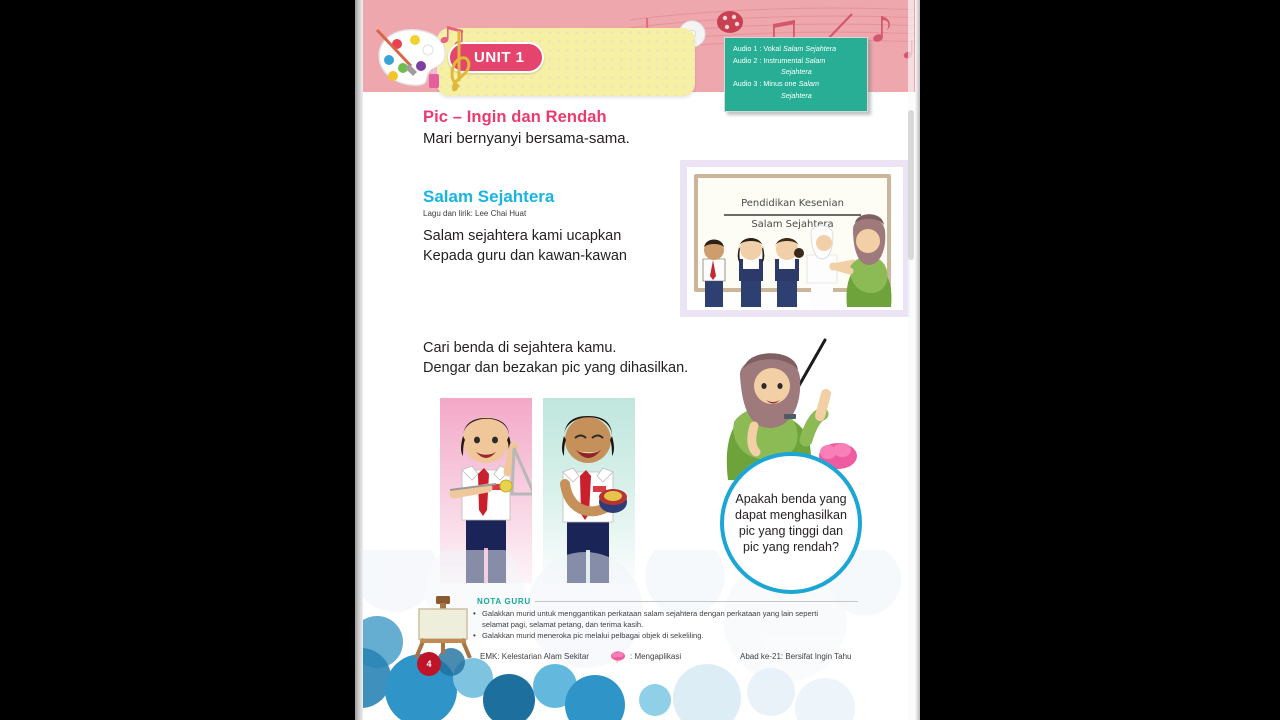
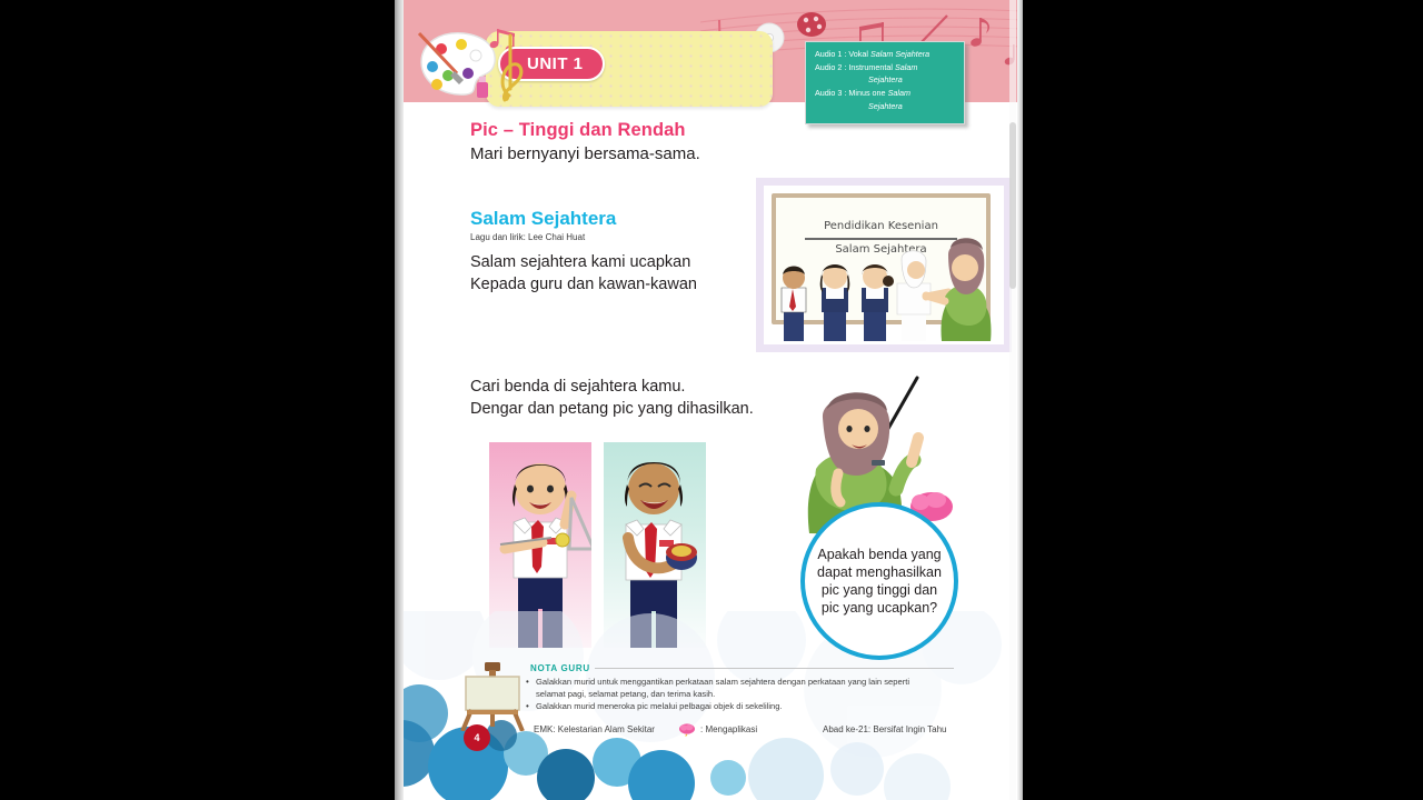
  UNIT 1
  Audio 1 : Vokal Salam Sejahtera
  Audio 2 : Instrumental Salam
  Sejahtera
  Audio 3 : Minus one Salam
  Sejahtera
- Pic – Ingin dan Rendah
+ Pic – Tinggi dan Rendah
  Mari bernyanyi bersama-sama.
  Salam Sejahtera
  Lagu dan lirik: Lee Chai Huat
  Salam sejahtera kami ucapkan
  Kepada guru dan kawan-kawan
  Pendidikan Kesenian
  Salam Sejahtera
  Cari benda di sejahtera kamu.
- Dengar dan bezakan pic yang dihasilkan.
+ Dengar dan petang pic yang dihasilkan.
- Apakah benda yang dapat menghasilkan pic yang tinggi dan pic yang rendah?
+ Apakah benda yang dapat menghasilkan pic yang tinggi dan pic yang ucapkan?
  NOTA GURU
  Galakkan murid untuk menggantikan perkataan salam sejahtera dengan perkataan yang lain seperti selamat pagi, selamat petang, dan terima kasih.
  Galakkan murid meneroka pic melalui pelbagai objek di sekeliling.
  EMK: Kelestarian Alam Sekitar
  : Mengaplikasi
  Abad ke-21: Bersifat Ingin Tahu
  4
